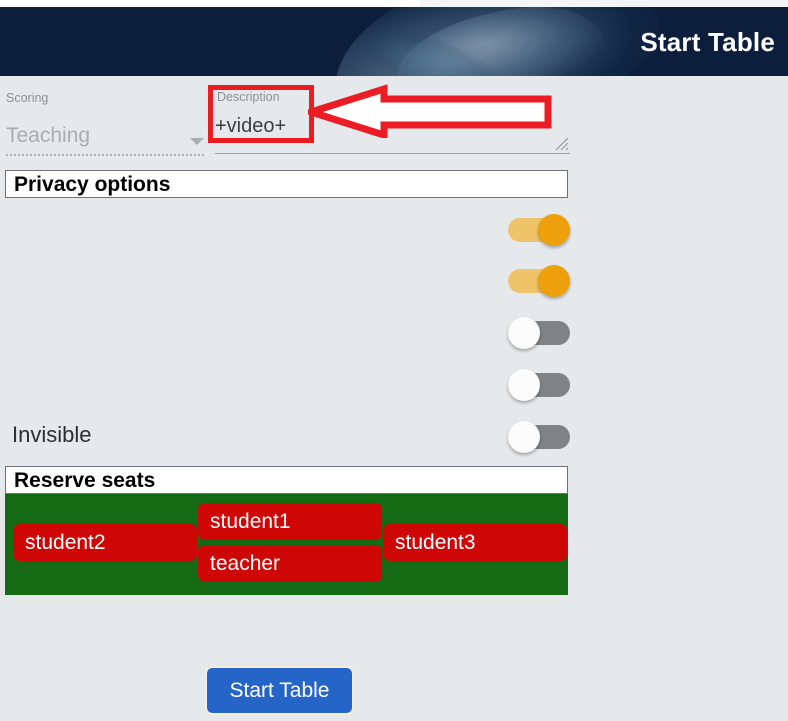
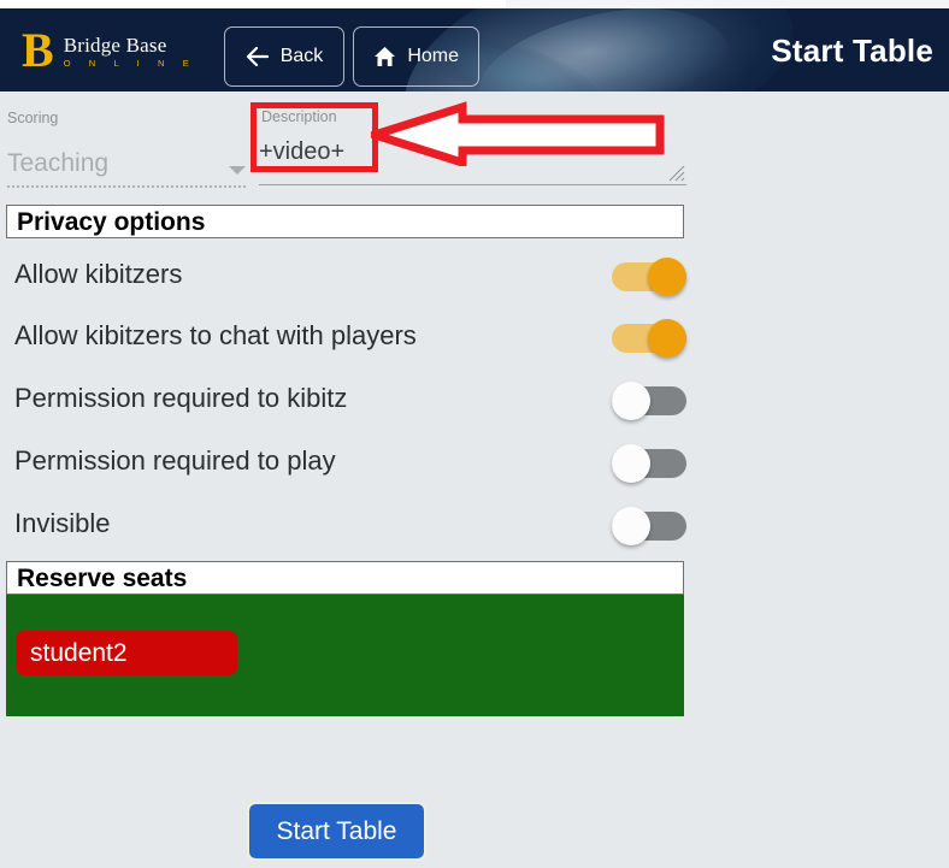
+ B
+ Bridge Base
+ O N L I N E
+ Back
+ Home
  Start Table
  Scoring
  Teaching
  Description
  +video+
  Privacy options
+ Allow kibitzers
+ Allow kibitzers to chat with players
+ Permission required to kibitz
+ Permission required to play
  Invisible
  Reserve seats
- student1
- teacher
  student2
- student3
  Start Table
